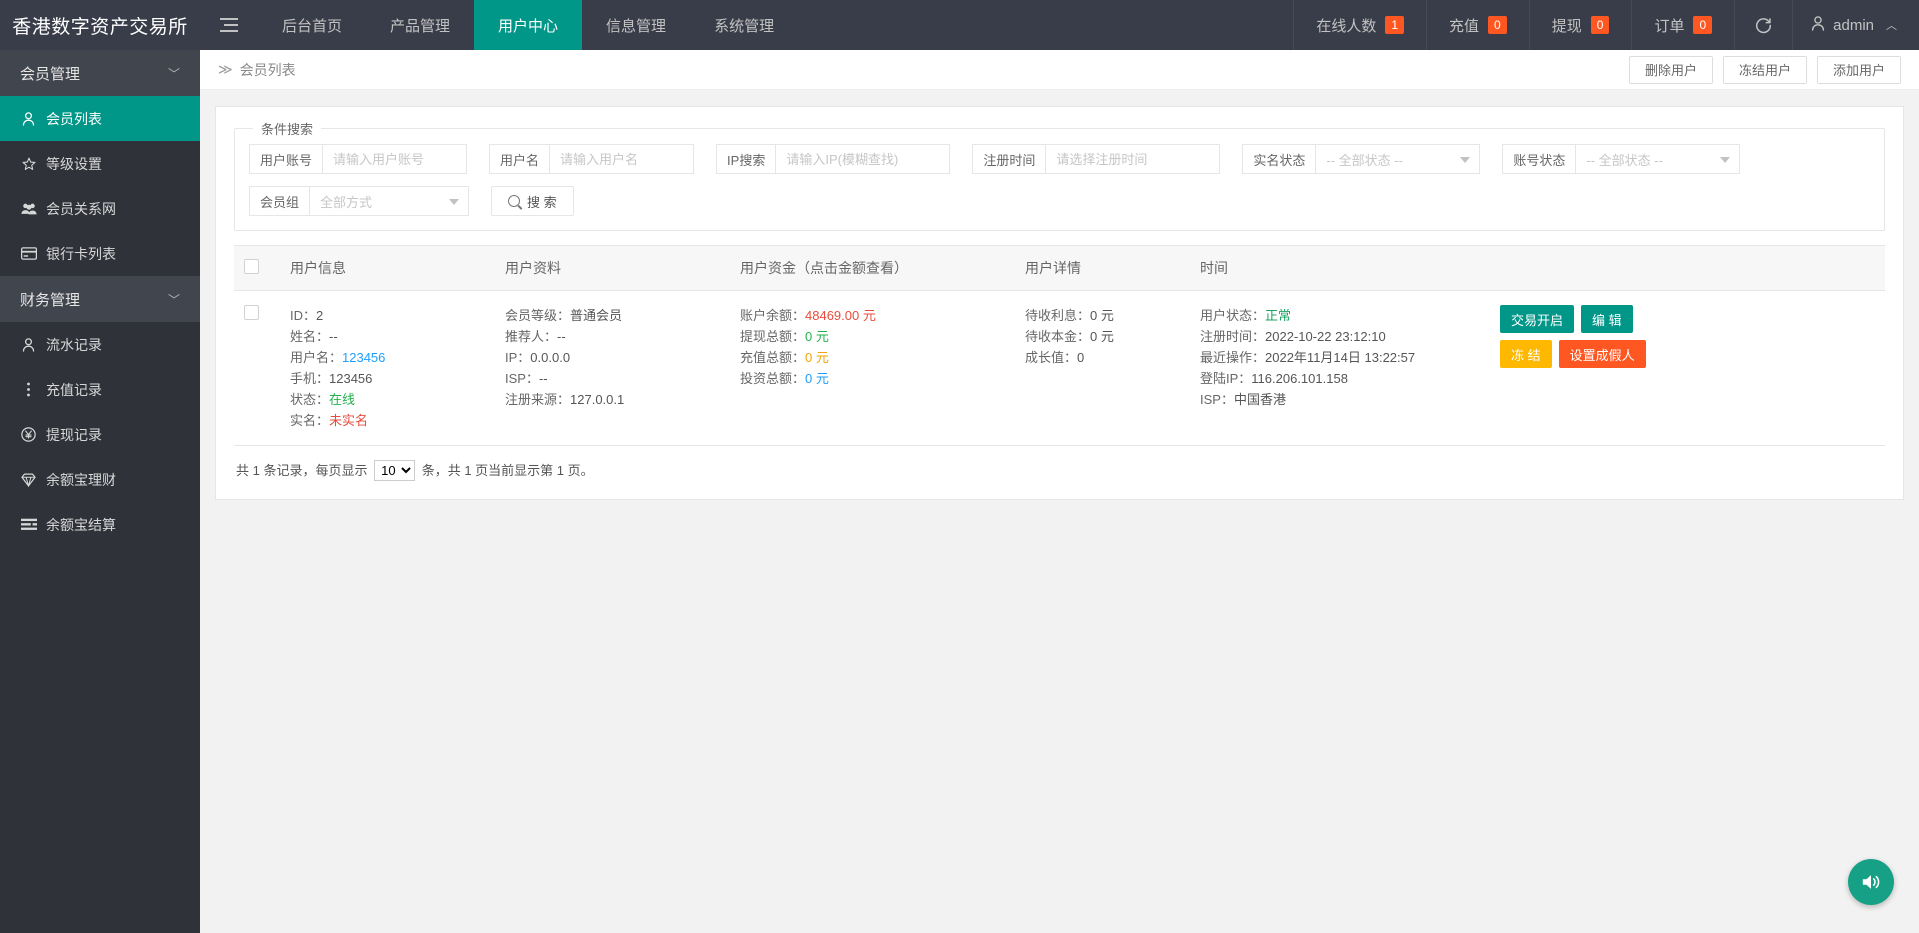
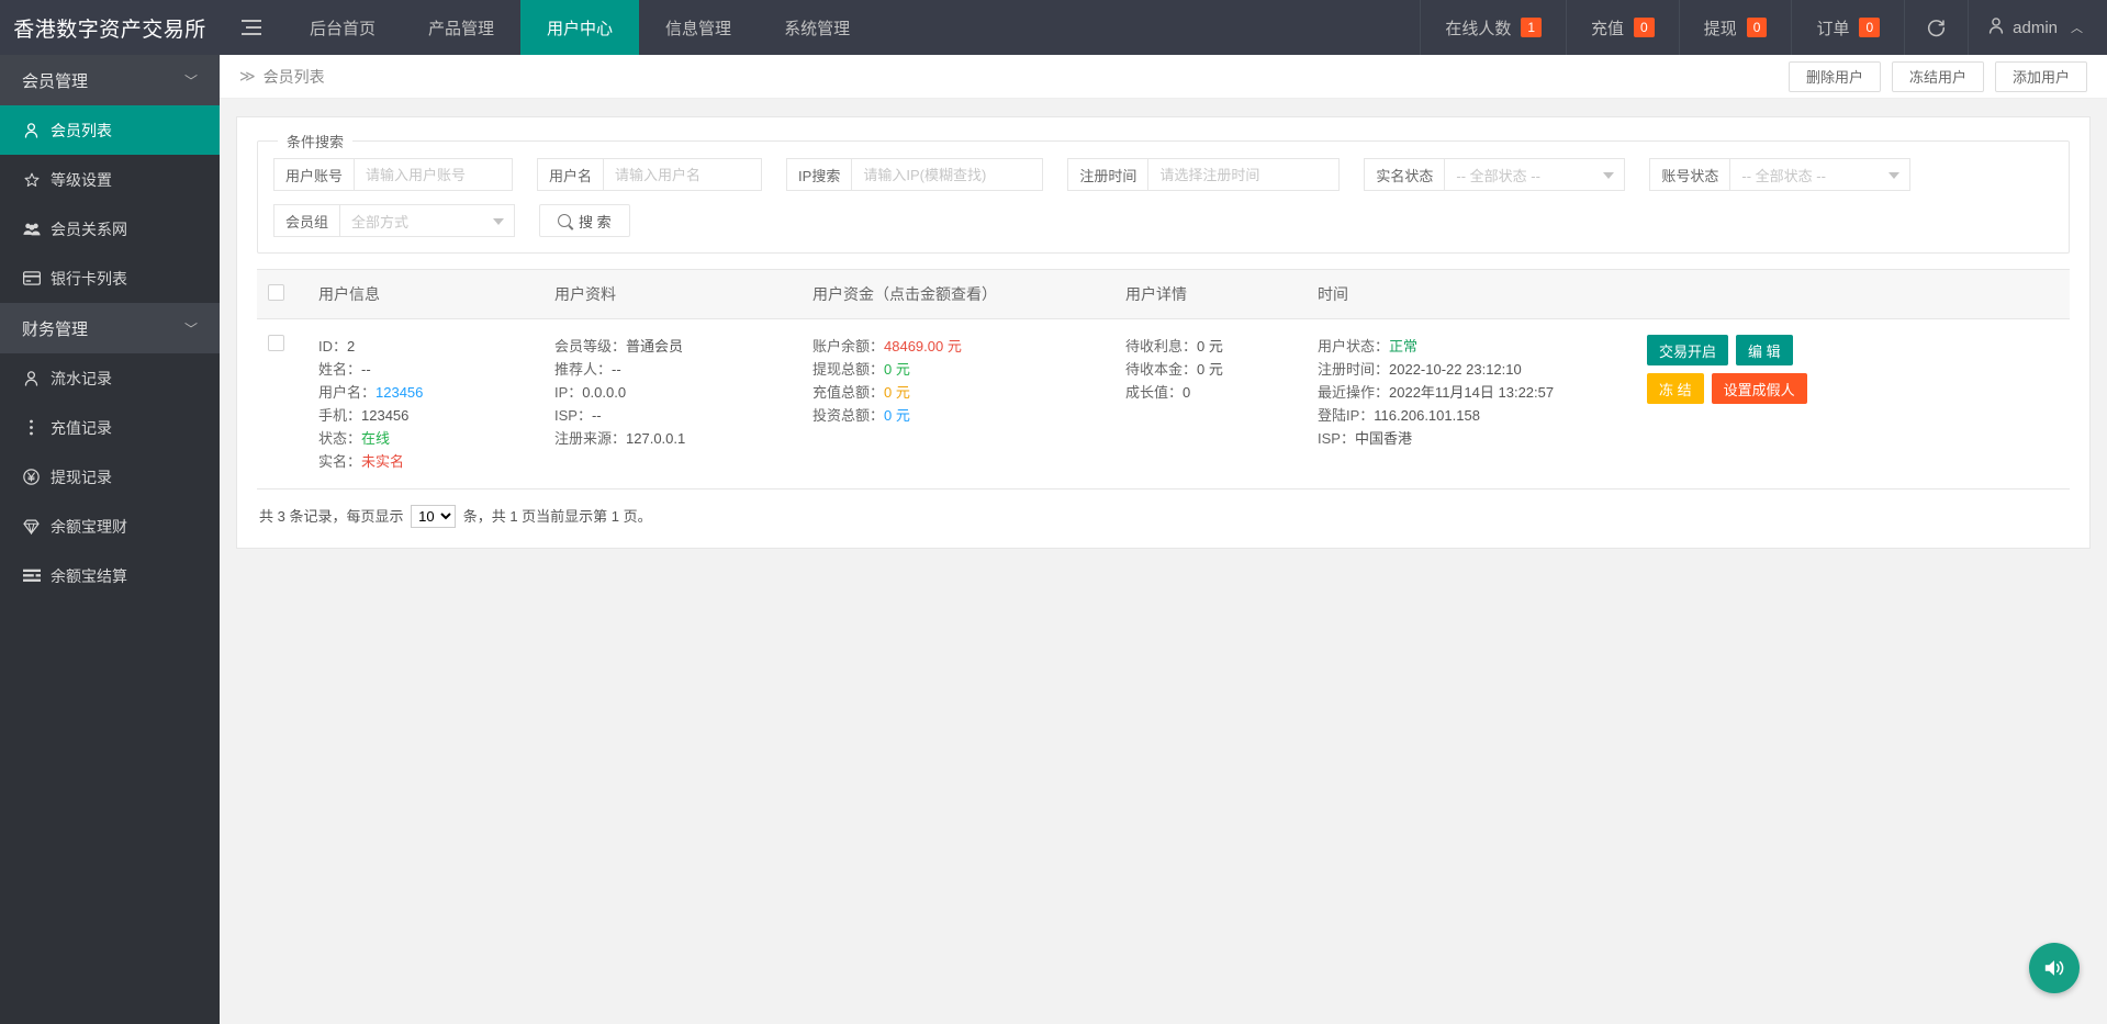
  香港数字资产交易所
  后台首页
  产品管理
  用户中心
  信息管理
  系统管理
  在线人数
  1
  充值
  0
  提现
  0
  订单
  0
  admin
  ︿
  会员管理
  ﹀
  会员列表
  等级设置
  会员关系网
  银行卡列表
  财务管理
  ﹀
  流水记录
  充值记录
  提现记录
  余额宝理财
  余额宝结算
  ≫
  会员列表
  删除用户
  冻结用户
  添加用户
  条件搜索
  用户账号
  请输入用户账号
  用户名
  请输入用户名
  IP搜索
  请输入IP(模糊查找)
  注册时间
  请选择注册时间
  实名状态
  -- 全部状态 --
  账号状态
  -- 全部状态 --
  会员组
  全部方式
  搜 索
  	用户信息	用户资料	用户资金（点击金额查看）	用户详情	时间
  	ID：2 姓名：-- 用户名：123456 手机：123456 状态：在线 实名：未实名	会员等级：普通会员 推荐人：-- IP：0.0.0.0 ISP：-- 注册来源：127.0.0.1	账户余额：48469.00 元 提现总额：0 元 充值总额：0 元 投资总额：0 元	待收利息：0 元 待收本金：0 元 成长值：0	用户状态：正常 注册时间：2022-10-22 23:12:10 最近操作：2022年11月14日 13:22:57 登陆IP：116.206.101.158 ISP：中国香港	交易开启 编 辑 冻 结 设置成假人
- 共 1 条记录，每页显示 10 条，共 1 页当前显示第 1 页。
+ 共 3 条记录，每页显示 10 条，共 1 页当前显示第 1 页。
